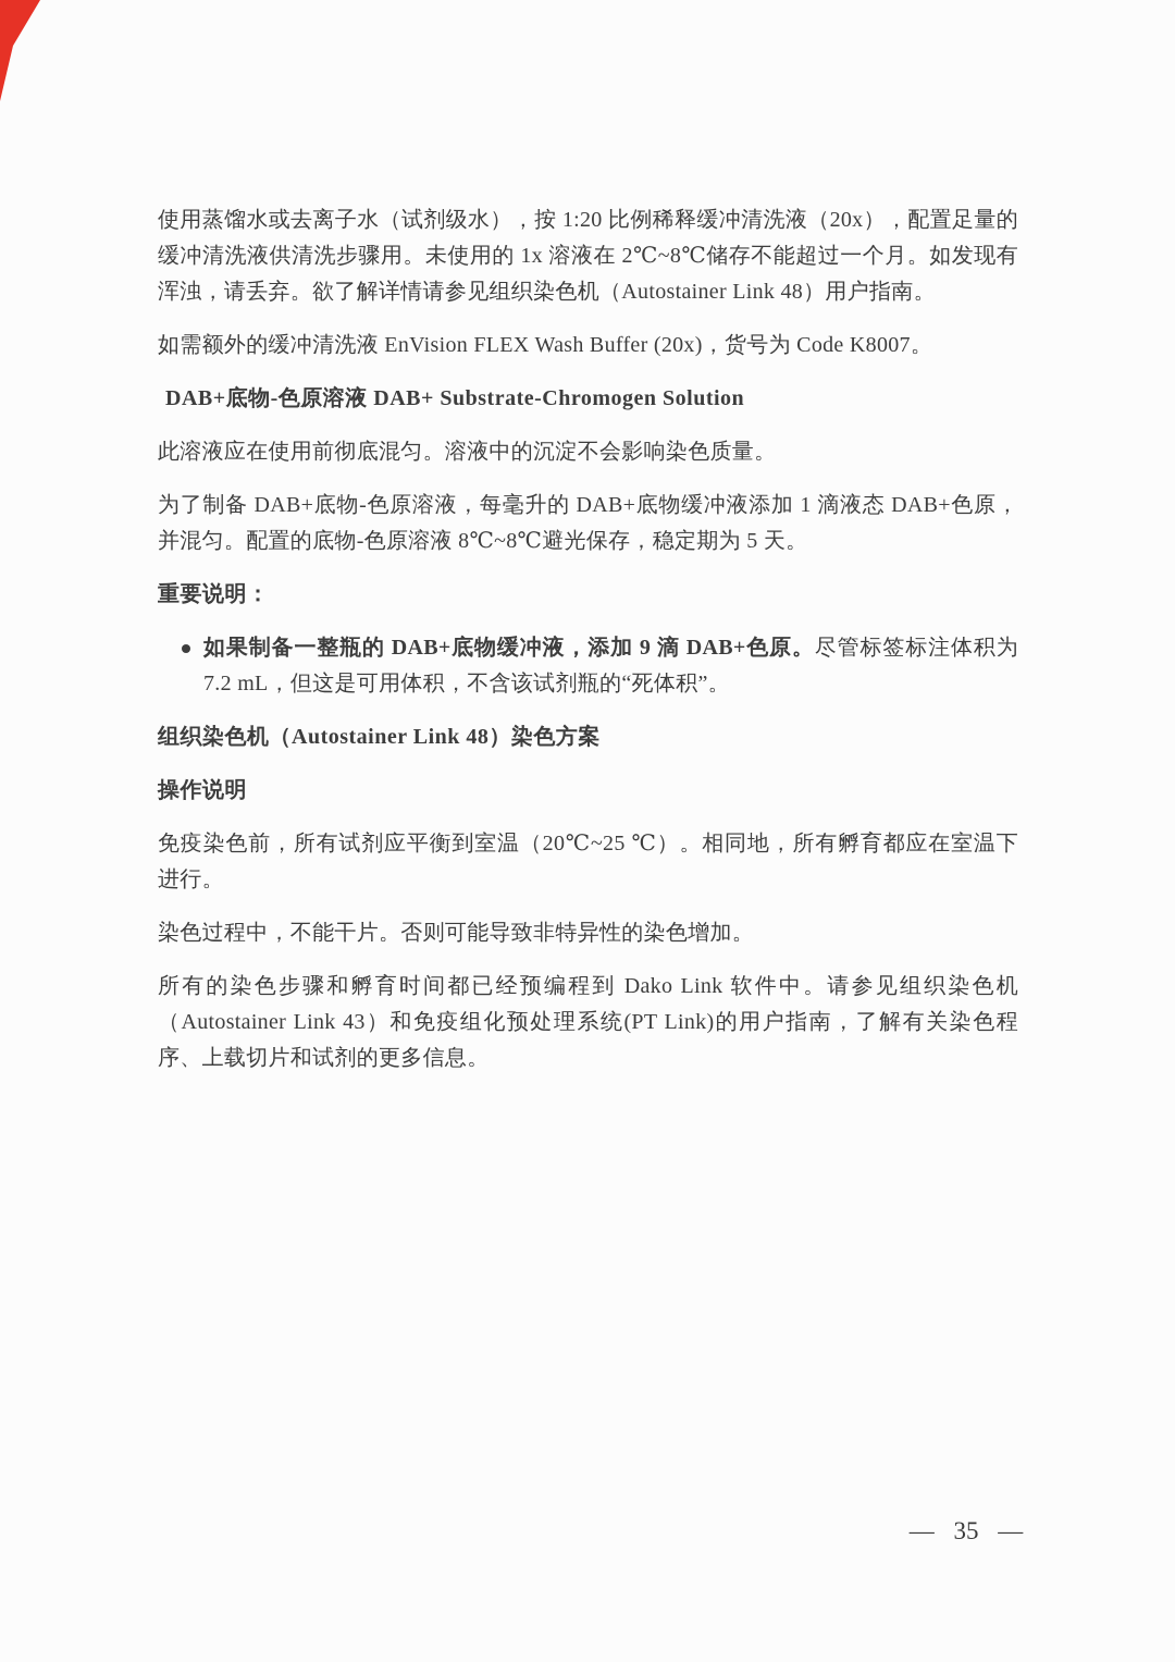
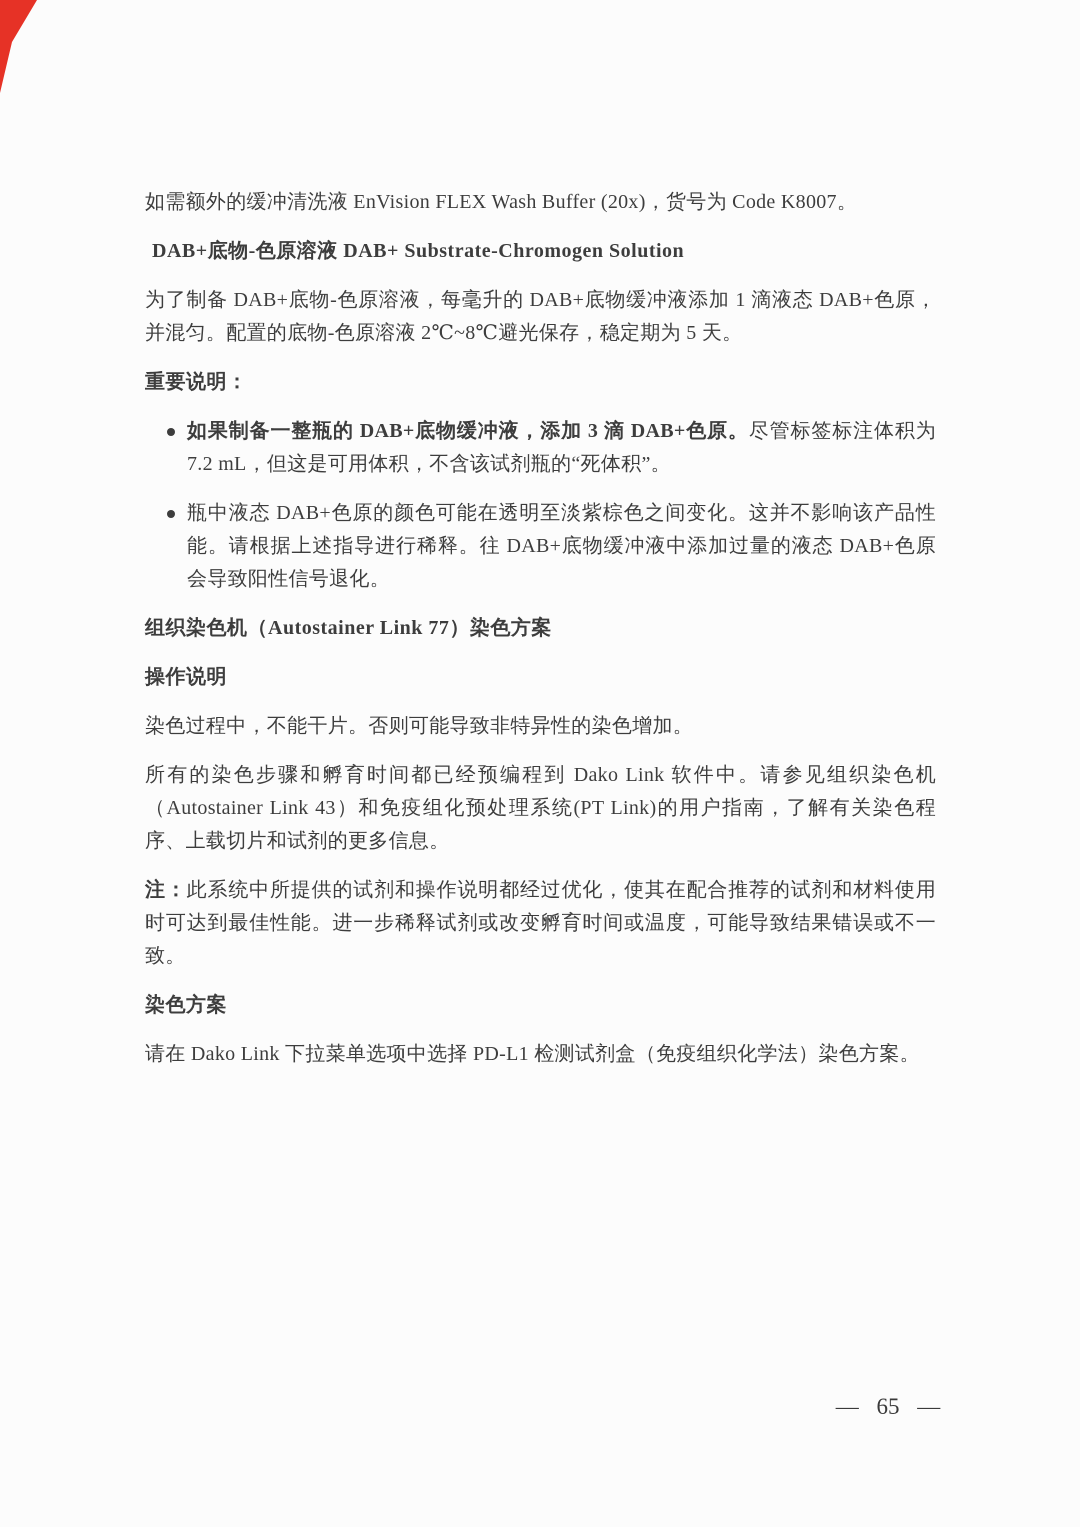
- 使用蒸馏水或去离子水（试剂级水），按 1:20 比例稀释缓冲清洗液（20x），配置足量的缓冲清洗液供清洗步骤用。未使用的 1x 溶液在 2℃~8℃储存不能超过一个月。如发现有浑浊，请丢弃。欲了解详情请参见组织染色机（Autostainer Link 48）用户指南。
  如需额外的缓冲清洗液 EnVision FLEX Wash Buffer (20x)，货号为 Code K8007。
  DAB+底物-色原溶液 DAB+ Substrate-Chromogen Solution
- 此溶液应在使用前彻底混匀。溶液中的沉淀不会影响染色质量。
- 为了制备 DAB+底物-色原溶液，每毫升的 DAB+底物缓冲液添加 1 滴液态 DAB+色原，并混匀。配置的底物-色原溶液 8℃~8℃避光保存，稳定期为 5 天。
+ 为了制备 DAB+底物-色原溶液，每毫升的 DAB+底物缓冲液添加 1 滴液态 DAB+色原，并混匀。配置的底物-色原溶液 2℃~8℃避光保存，稳定期为 5 天。
  重要说明：
- 如果制备一整瓶的 DAB+底物缓冲液，添加 9 滴 DAB+色原。尽管标签标注体积为 7.2 mL，但这是可用体积，不含该试剂瓶的“死体积”。
+ 如果制备一整瓶的 DAB+底物缓冲液，添加 3 滴 DAB+色原。尽管标签标注体积为 7.2 mL，但这是可用体积，不含该试剂瓶的“死体积”。
+ 瓶中液态 DAB+色原的颜色可能在透明至淡紫棕色之间变化。这并不影响该产品性能。请根据上述指导进行稀释。往 DAB+底物缓冲液中添加过量的液态 DAB+色原会导致阳性信号退化。
- 组织染色机（Autostainer Link 48）染色方案
+ 组织染色机（Autostainer Link 77）染色方案
  操作说明
- 免疫染色前，所有试剂应平衡到室温（20℃~25 ℃）。相同地，所有孵育都应在室温下进行。
  染色过程中，不能干片。否则可能导致非特异性的染色增加。
  所有的染色步骤和孵育时间都已经预编程到 Dako Link 软件中。请参见组织染色机（Autostainer Link 43）和免疫组化预处理系统(PT Link)的用户指南，了解有关染色程序、上载切片和试剂的更多信息。
+ 注：此系统中所提供的试剂和操作说明都经过优化，使其在配合推荐的试剂和材料使用时可达到最佳性能。进一步稀释试剂或改变孵育时间或温度，可能导致结果错误或不一致。
+ 染色方案
+ 请在 Dako Link 下拉菜单选项中选择 PD-L1 检测试剂盒（免疫组织化学法）染色方案。
- — 35 —
+ — 65 —
